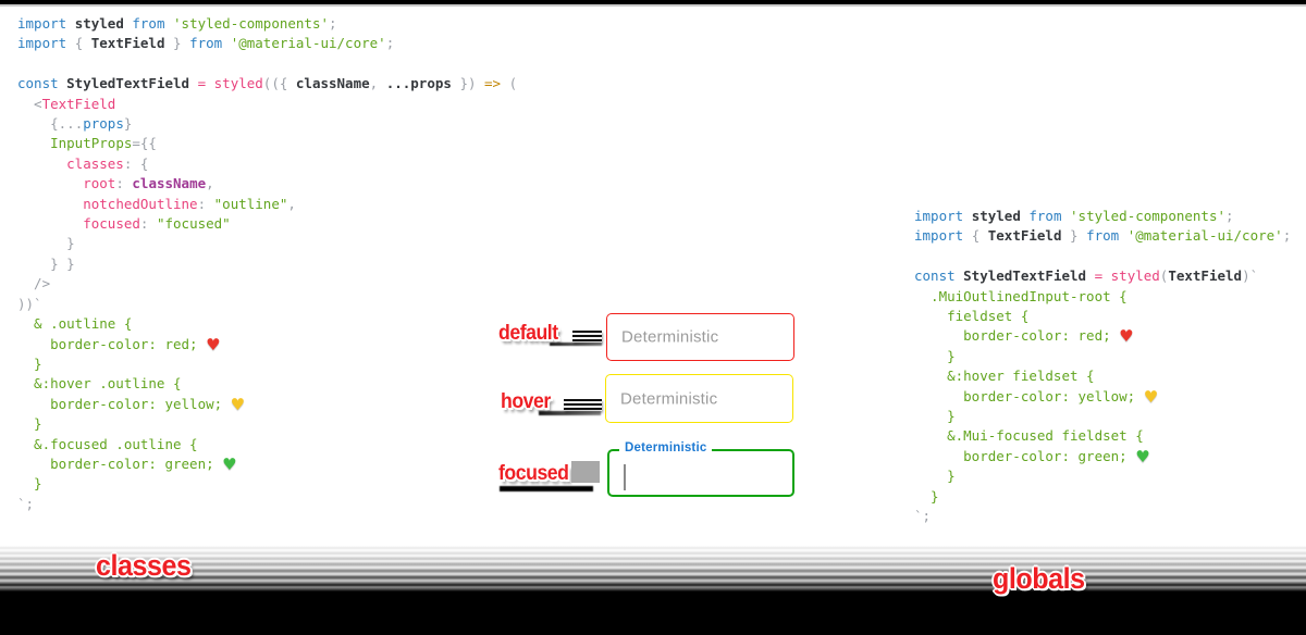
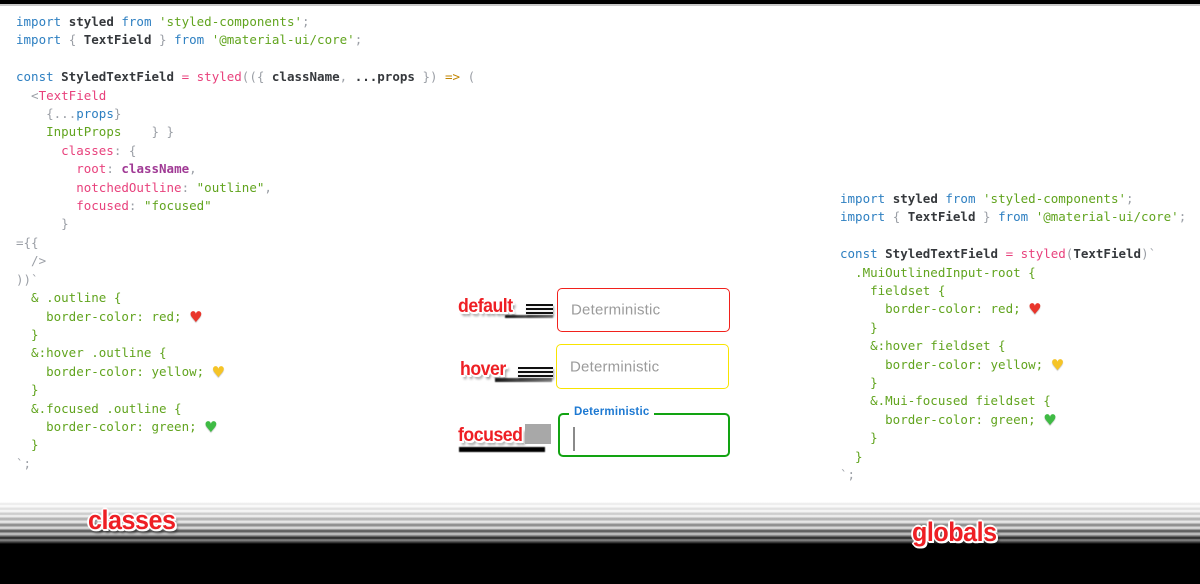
  import styled from 'styled-components';
  import { TextField } from '@material-ui/core';
  const StyledTextField = styled(({ className, ...props }) => (
  <TextField
  {...props}
- InputProps={{
+ InputProps } }
  classes: {
  root: className,
  notchedOutline: "outline",
  focused: "focused"
  }
- } }
+ ={{
  />
  ))`
  & .outline {
  border-color: red; ♥
  }
  &:hover .outline {
  border-color: yellow; ♥
  }
  &.focused .outline {
  border-color: green; ♥
  }
  `;
  import styled from 'styled-components';
  import { TextField } from '@material-ui/core';
  const StyledTextField = styled(TextField)`
  .MuiOutlinedInput-root {
  fieldset {
  border-color: red; ♥
  }
  &:hover fieldset {
  border-color: yellow; ♥
  }
  &.Mui-focused fieldset {
  border-color: green; ♥
  }
  }
  `;
  default
  Deterministic
  hover
  Deterministic
  focused
  Deterministic
  classes
  globals
